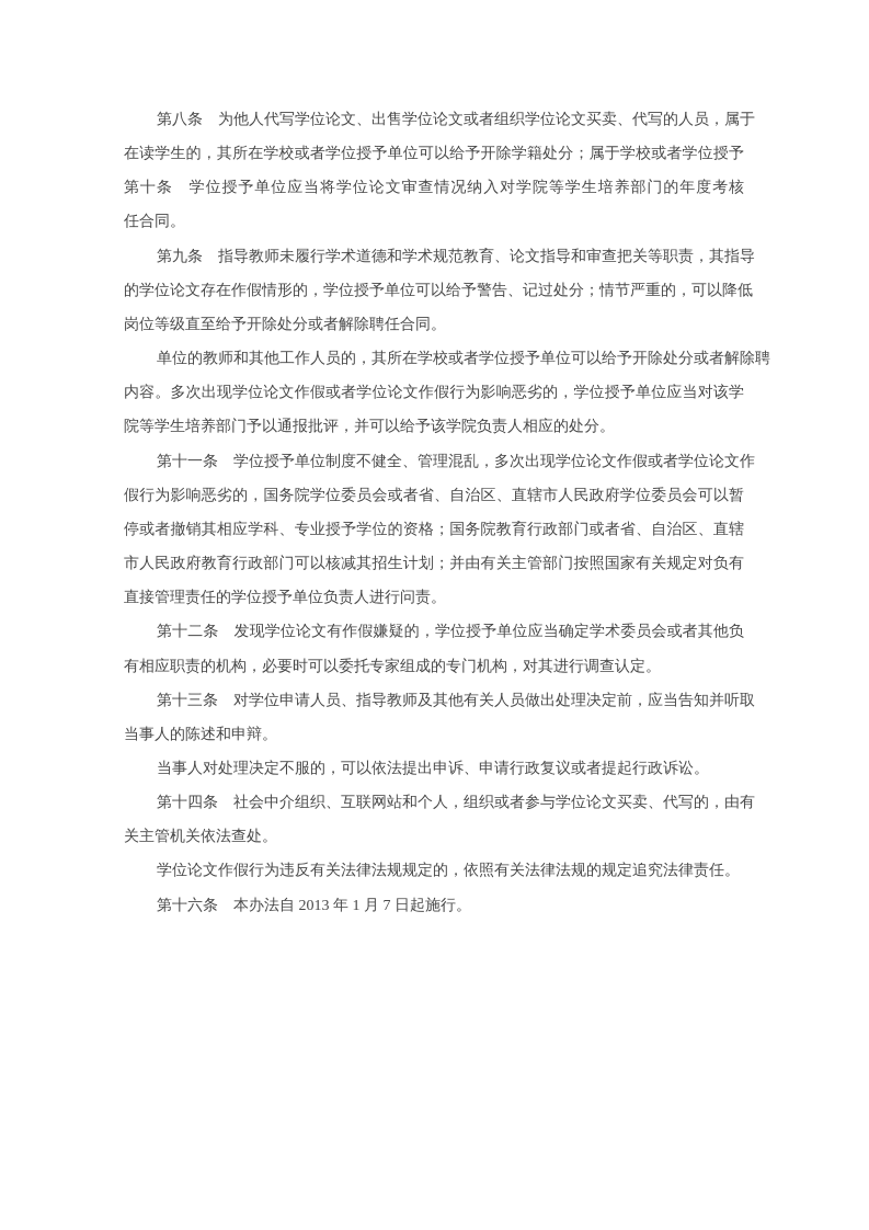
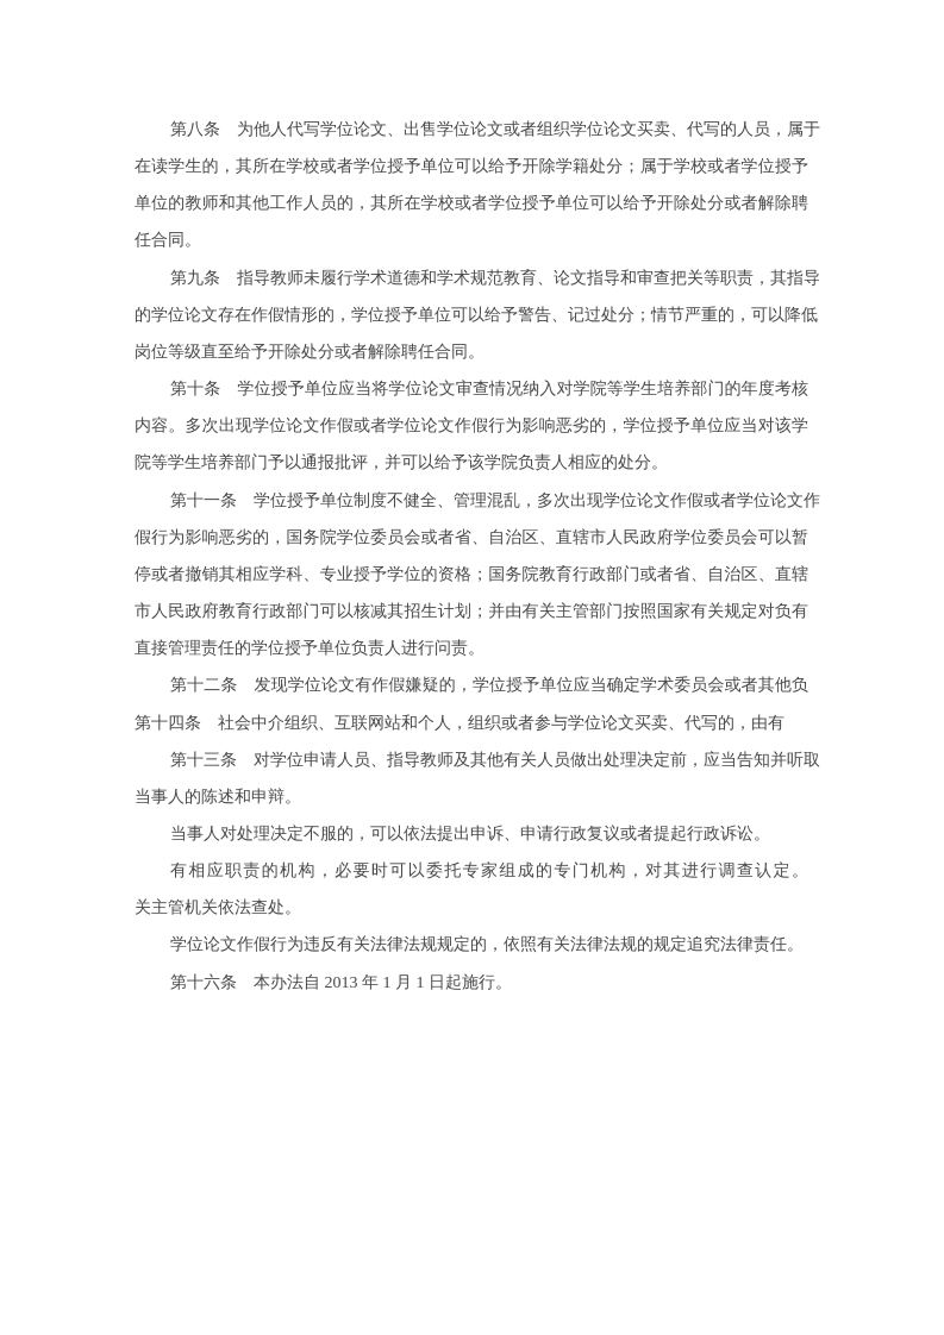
  第八条 为他人代写学位论文、出售学位论文或者组织学位论文买卖、代写的人员，属于
  在读学生的，其所在学校或者学位授予单位可以给予开除学籍处分；属于学校或者学位授予
- 第十条 学位授予单位应当将学位论文审查情况纳入对学院等学生培养部门的年度考核
+ 单位的教师和其他工作人员的，其所在学校或者学位授予单位可以给予开除处分或者解除聘
  任合同。
  第九条 指导教师未履行学术道德和学术规范教育、论文指导和审查把关等职责，其指导
  的学位论文存在作假情形的，学位授予单位可以给予警告、记过处分；情节严重的，可以降低
  岗位等级直至给予开除处分或者解除聘任合同。
- 单位的教师和其他工作人员的，其所在学校或者学位授予单位可以给予开除处分或者解除聘
+ 第十条 学位授予单位应当将学位论文审查情况纳入对学院等学生培养部门的年度考核
  内容。多次出现学位论文作假或者学位论文作假行为影响恶劣的，学位授予单位应当对该学
  院等学生培养部门予以通报批评，并可以给予该学院负责人相应的处分。
  第十一条 学位授予单位制度不健全、管理混乱，多次出现学位论文作假或者学位论文作
  假行为影响恶劣的，国务院学位委员会或者省、自治区、直辖市人民政府学位委员会可以暂
  停或者撤销其相应学科、专业授予学位的资格；国务院教育行政部门或者省、自治区、直辖
  市人民政府教育行政部门可以核减其招生计划；并由有关主管部门按照国家有关规定对负有
  直接管理责任的学位授予单位负责人进行问责。
  第十二条 发现学位论文有作假嫌疑的，学位授予单位应当确定学术委员会或者其他负
- 有相应职责的机构，必要时可以委托专家组成的专门机构，对其进行调查认定。
+ 第十四条 社会中介组织、互联网站和个人，组织或者参与学位论文买卖、代写的，由有
  第十三条 对学位申请人员、指导教师及其他有关人员做出处理决定前，应当告知并听取
  当事人的陈述和申辩。
  当事人对处理决定不服的，可以依法提出申诉、申请行政复议或者提起行政诉讼。
- 第十四条 社会中介组织、互联网站和个人，组织或者参与学位论文买卖、代写的，由有
+ 有相应职责的机构，必要时可以委托专家组成的专门机构，对其进行调查认定。
  关主管机关依法查处。
  学位论文作假行为违反有关法律法规规定的，依照有关法律法规的规定追究法律责任。
- 第十六条 本办法自 2013 年 1 月 7 日起施行。
+ 第十六条 本办法自 2013 年 1 月 1 日起施行。
